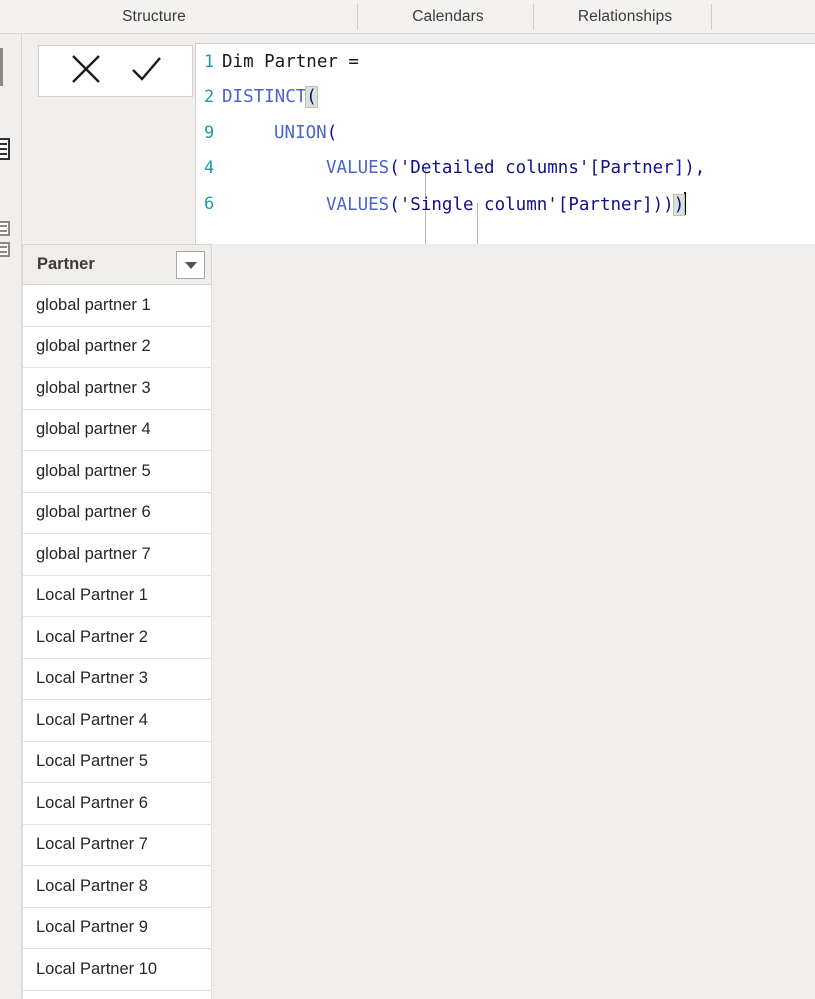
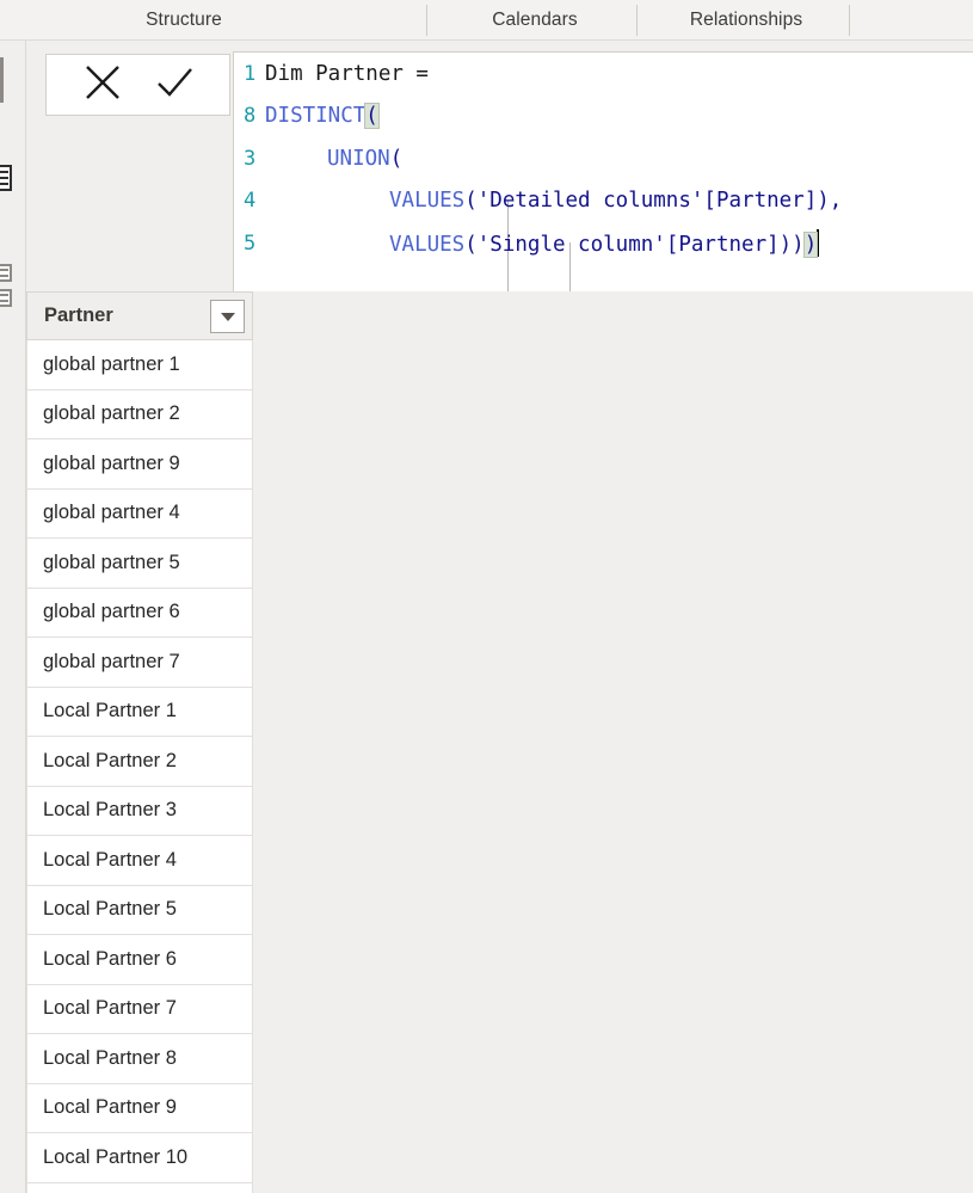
  Structure
  Calendars
  Relationships
  1
  Dim Partner =
- 2
+ 8
  DISTINCT(
- 9
+ 3
  UNION(
  4
  VALUES('Detailed columns'[Partner]),
- 6
+ 5
  VALUES('Single column'[Partner])))
  Partner
  global partner 1
  global partner 2
- global partner 3
+ global partner 9
  global partner 4
  global partner 5
  global partner 6
  global partner 7
  Local Partner 1
  Local Partner 2
  Local Partner 3
  Local Partner 4
  Local Partner 5
  Local Partner 6
  Local Partner 7
  Local Partner 8
  Local Partner 9
  Local Partner 10
